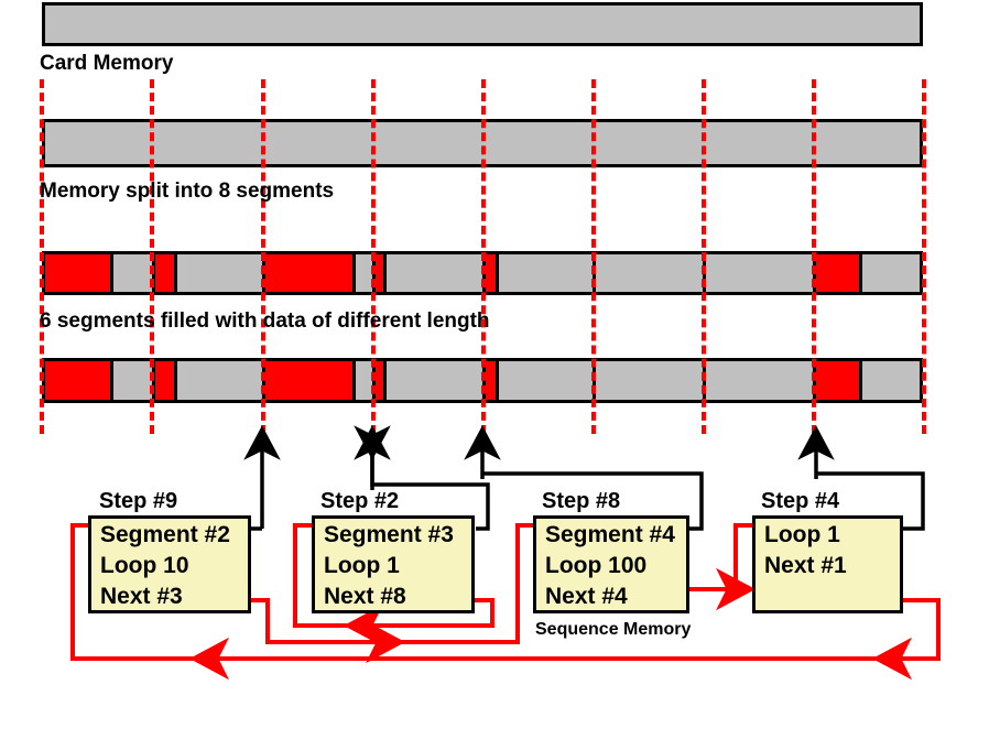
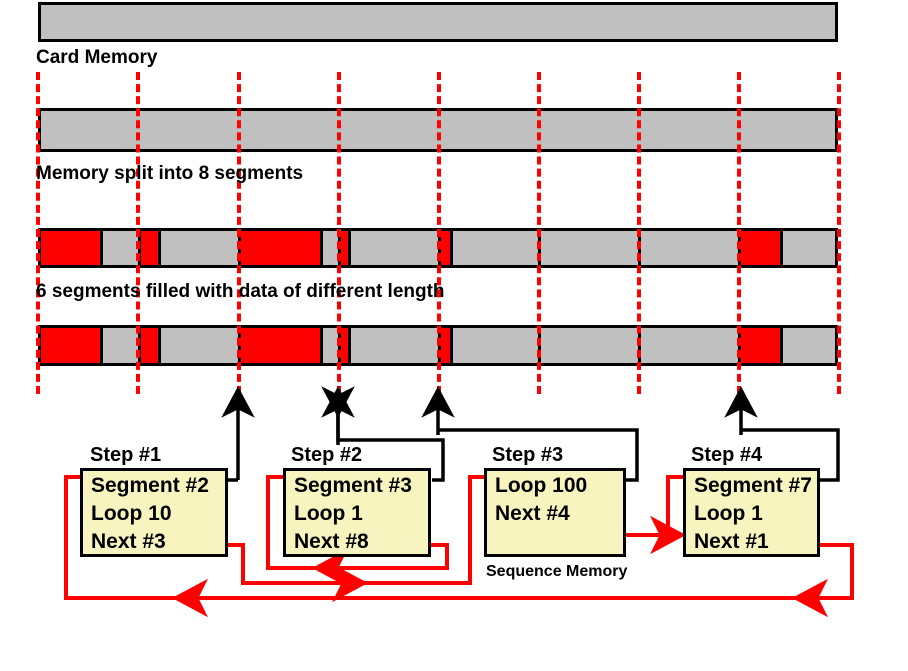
  Card Memory
  Memory split into 8 segments
  6 segments filled with data of different length
- Step #9
+ Step #1
  Segment #2
  Loop 10
  Next #3
  Step #2
  Segment #3
  Loop 1
  Next #8
- Step #8
+ Step #3
- Segment #4
  Loop 100
  Next #4
  Step #4
+ Segment #7
  Loop 1
  Next #1
  Sequence Memory
